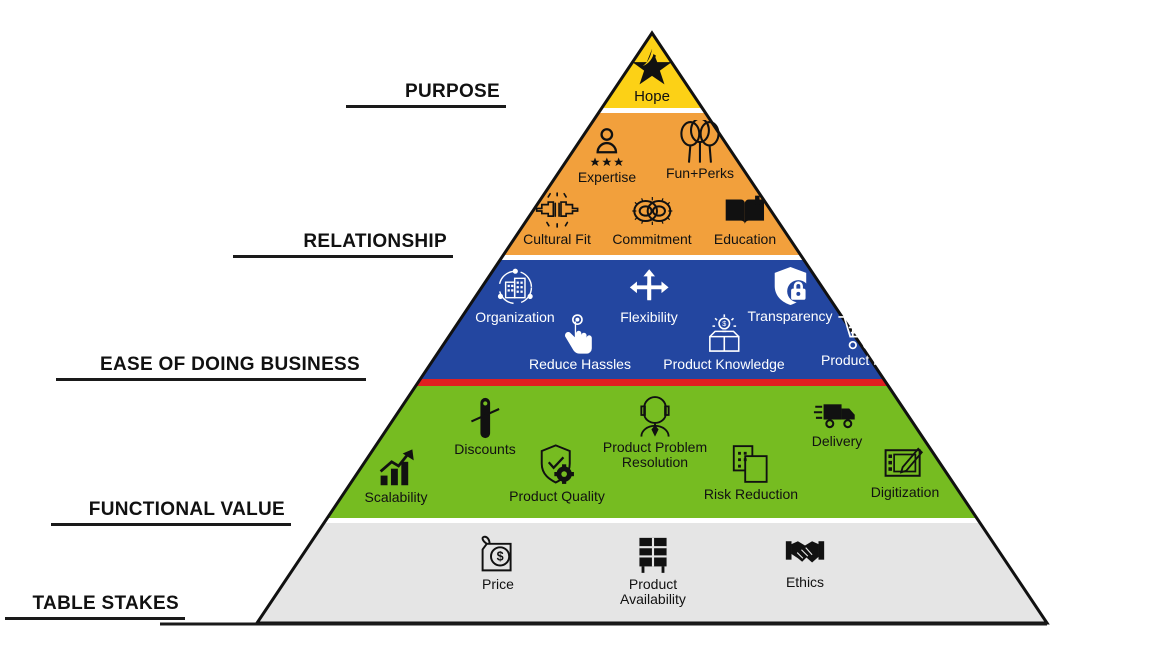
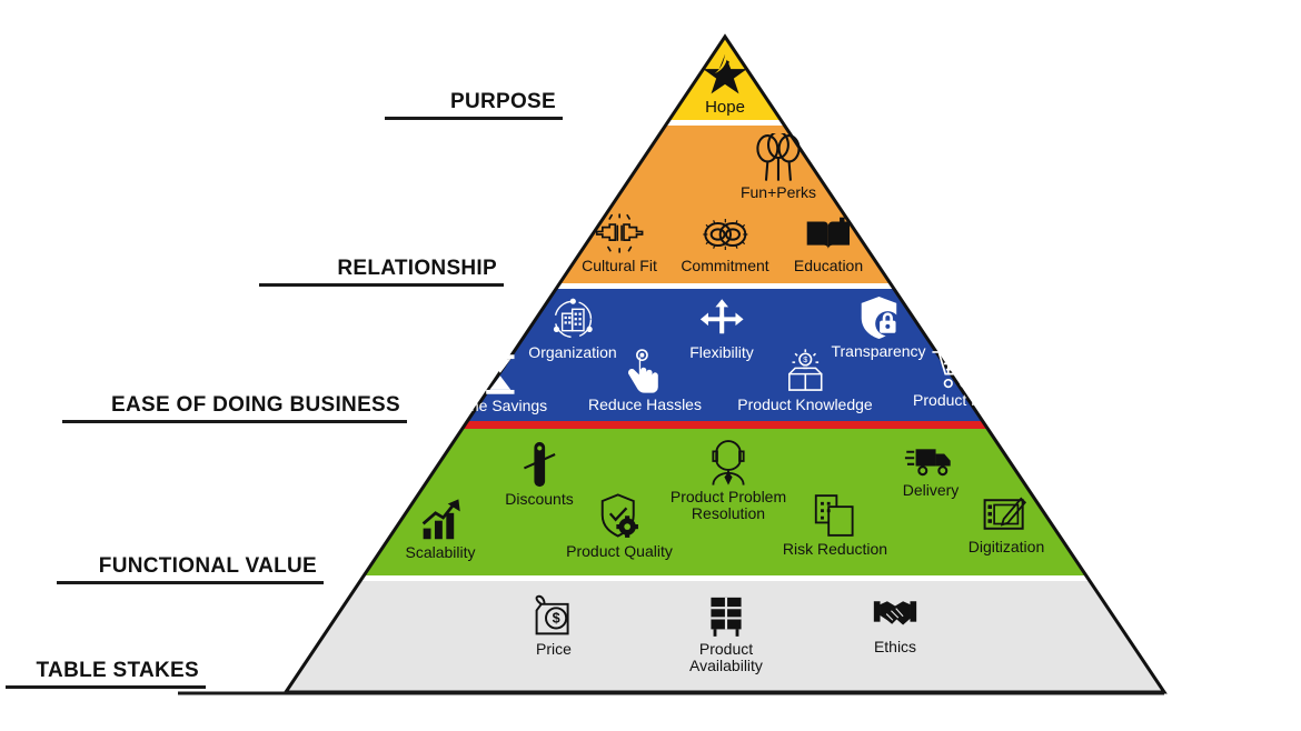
  PURPOSE
  RELATIONSHIP
  EASE OF DOING BUSINESS
  FUNCTIONAL VALUE
  TABLE STAKES
  Hope
- Expertise
  Fun+Perks
  Cultural Fit
  Commitment
  Education
  Organization
  Flexibility
  Transparency
+ Time Savings
  Reduce Hassles
  $
  Product Knowledge
  Product Mix
  Discounts
  Product Problem Resolution
  Delivery
  Scalability
  Product Quality
  Risk Reduction
  Digitization
  $
  Price
  Product Availability
  Ethics
